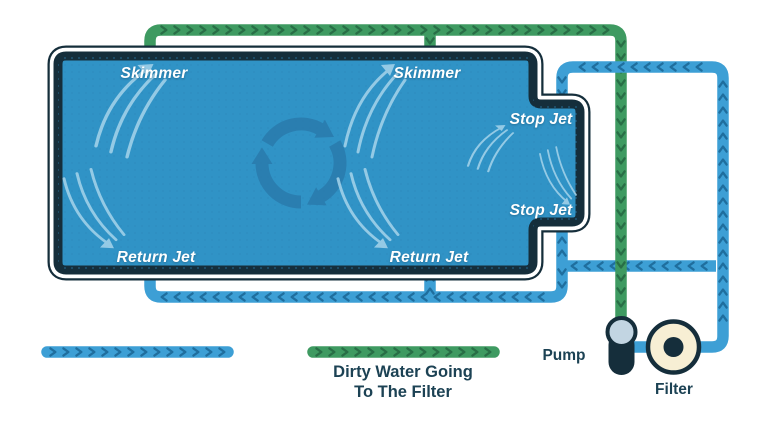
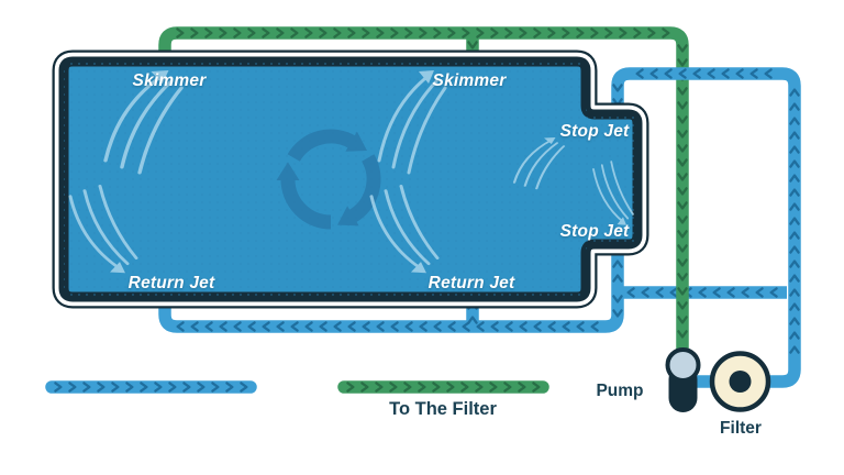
  Skimmer
  Skimmer
  Stop Jet
  Stop Jet
  Return Jet
  Return Jet
  Pump
  Filter
- Dirty Water Going
  To The Filter
